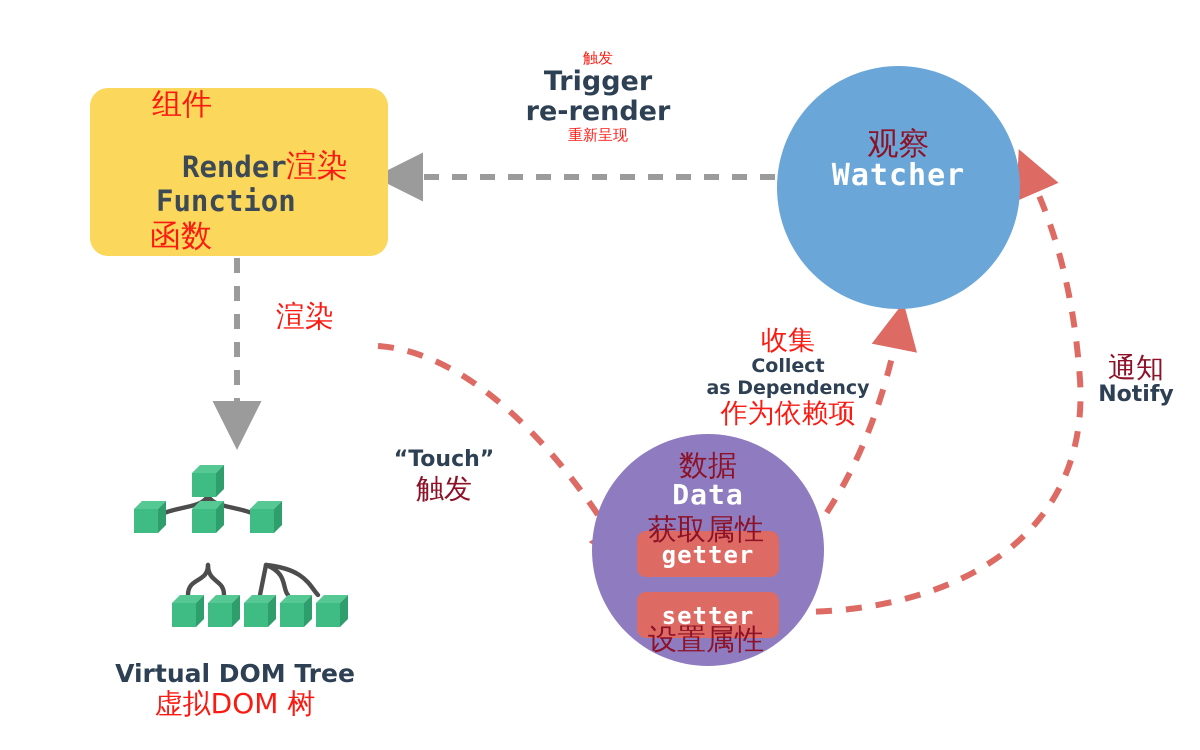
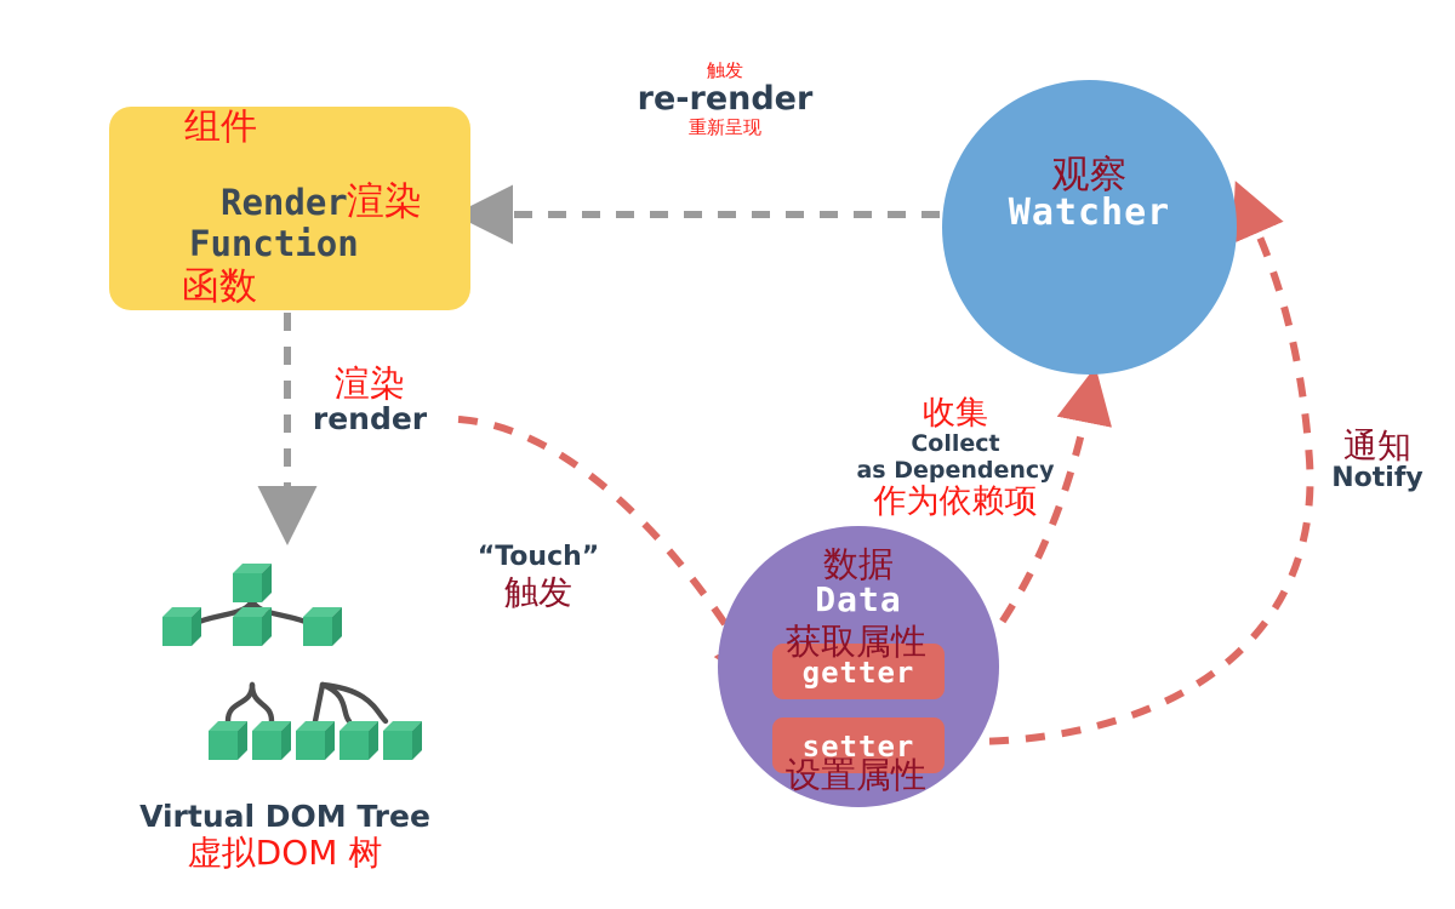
  组件
  Render
  渲染
  Function
  函数
  观察
  Watcher
  数据
  Data
  getter
  获取属性
  setter
  设置属性
  触发
- Trigger
  re-render
  重新呈现
  渲染
+ render
  “Touch”
  触发
  收集
  Collect
  as Dependency
  作为依赖项
  通知
  Notify
  Virtual DOM Tree
  虚拟DOM 树
